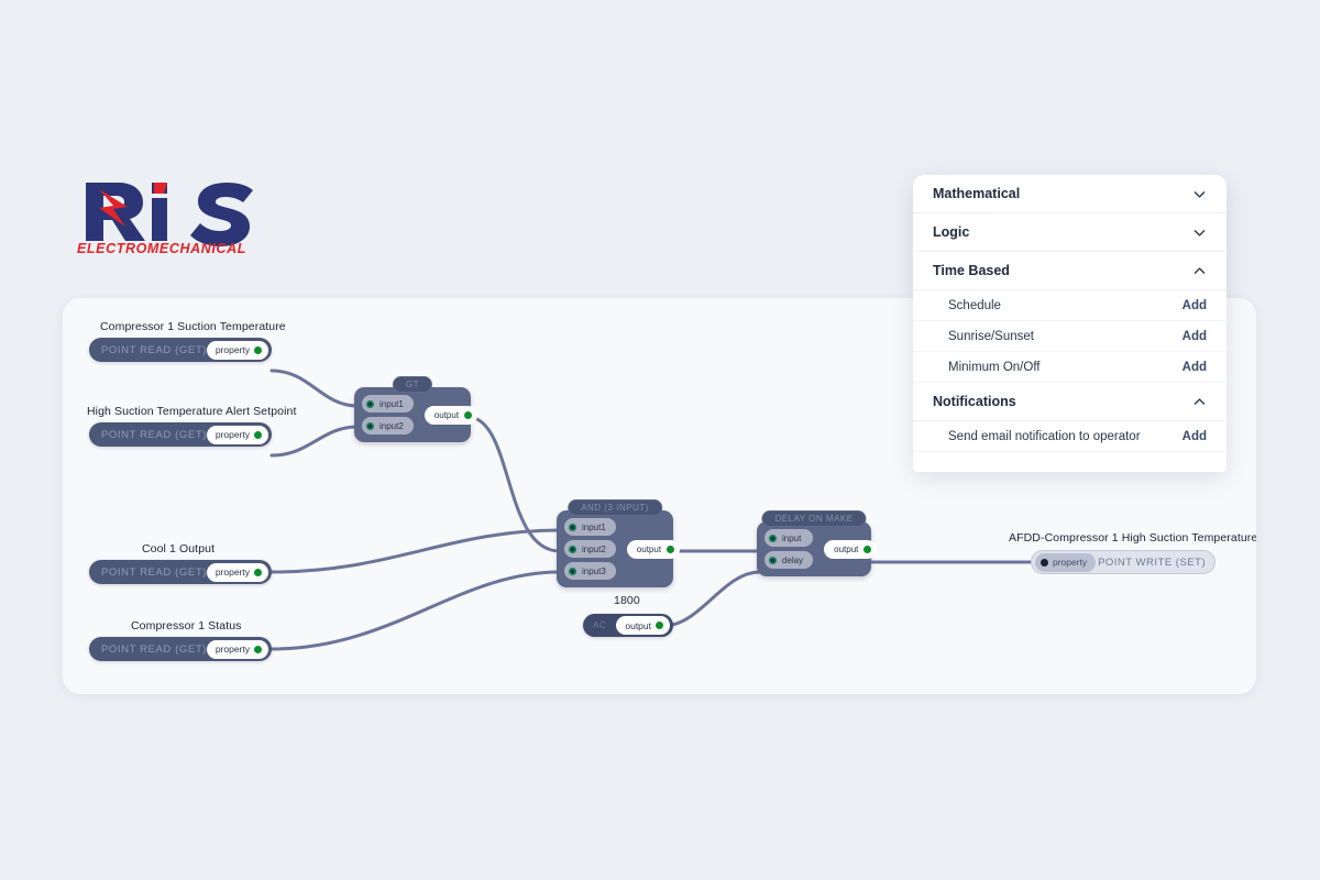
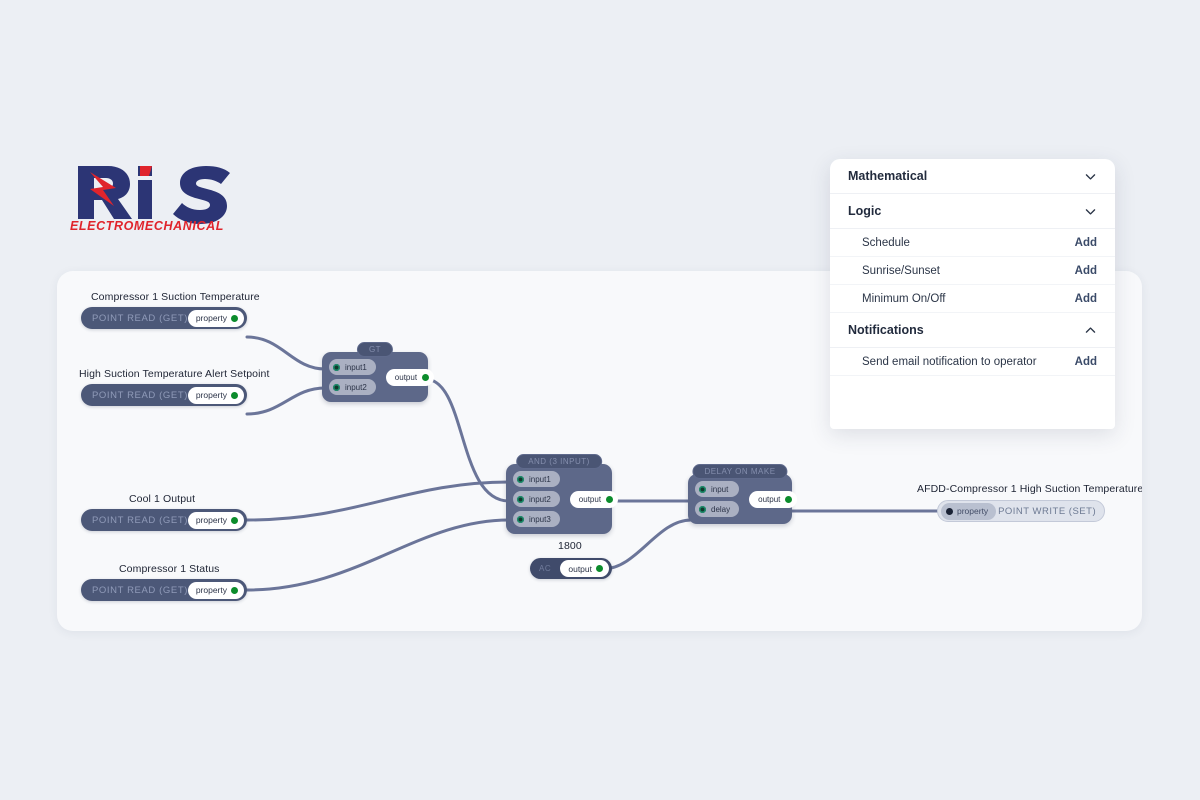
  ELECTROMECHANICAL
  Compressor 1 Suction Temperature
  POINT READ (GET)
  property
  High Suction Temperature Alert Setpoint
  POINT READ (GET)
  property
  Cool 1 Output
  POINT READ (GET)
  property
  Compressor 1 Status
  POINT READ (GET)
  property
  GT
  input1
  input2
  output
  AND (3 INPUT)
  input1
  input2
  input3
  output
  DELAY ON MAKE
  input
  delay
  output
  1800
  AC
  output
  AFDD-Compressor 1 High Suction Temperature
  property
  POINT WRITE (SET)
  Mathematical
  Logic
- Time Based
  Schedule
  Add
  Sunrise/Sunset
  Add
  Minimum On/Off
  Add
  Notifications
  Send email notification to operator
  Add
